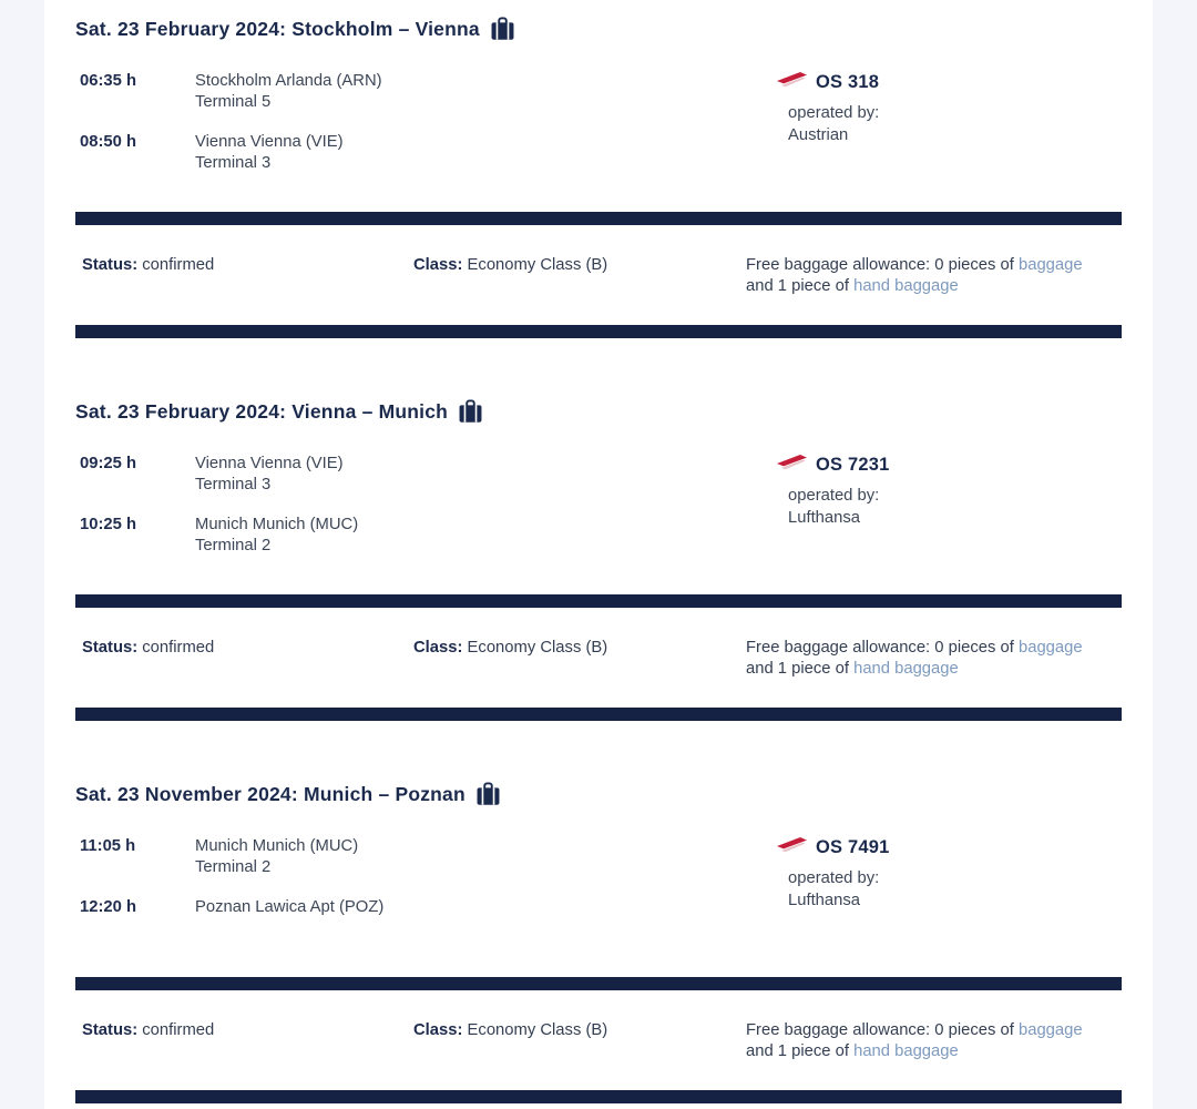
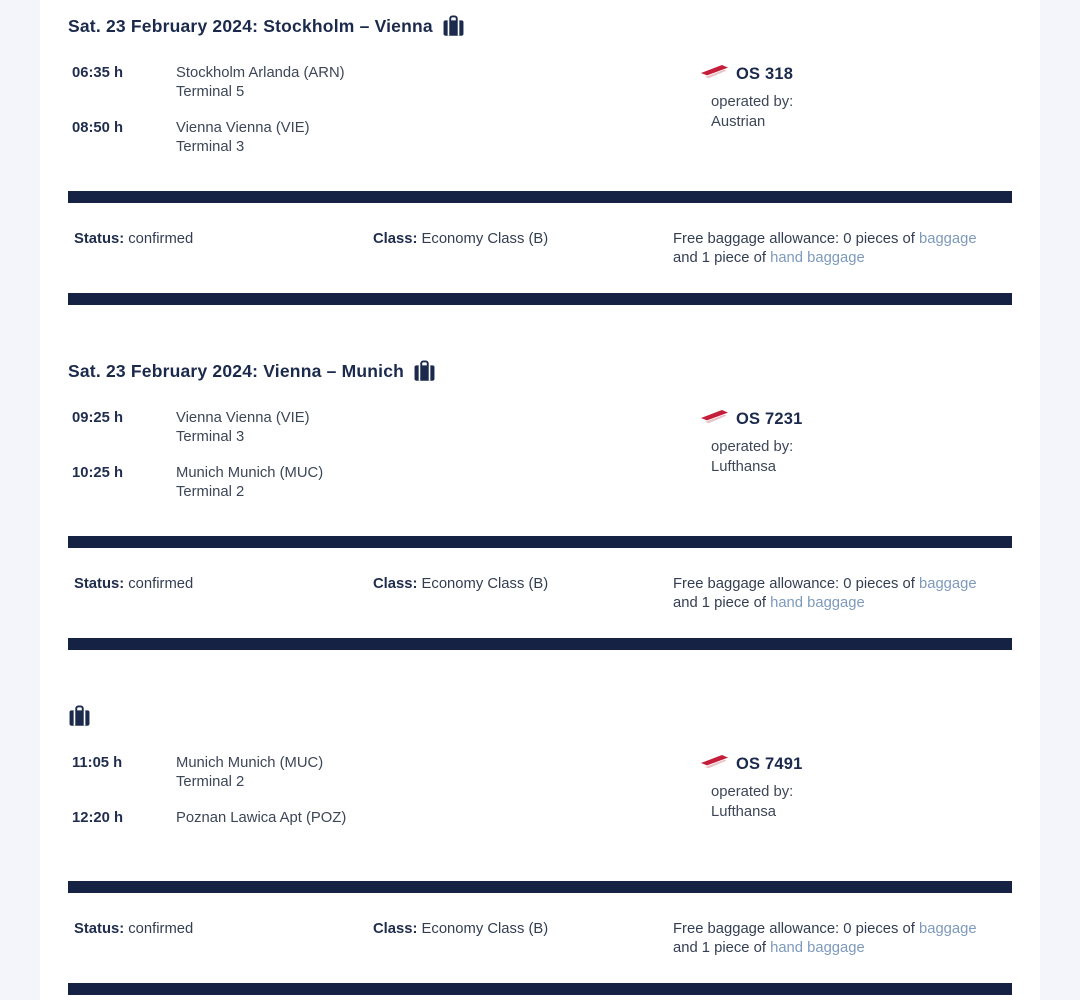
  Sat. 23 February 2024: Stockholm – Vienna
  06:35 h
  Stockholm Arlanda (ARN)
  Terminal 5
  08:50 h
  Vienna Vienna (VIE)
  Terminal 3
  OS 318
  operated by:
  Austrian
  Status: confirmed
  Class: Economy Class (B)
  Free baggage allowance: 0 pieces of baggage and 1 piece of hand baggage
  Sat. 23 February 2024: Vienna – Munich
  09:25 h
  Vienna Vienna (VIE)
  Terminal 3
  10:25 h
  Munich Munich (MUC)
  Terminal 2
  OS 7231
  operated by:
  Lufthansa
  Status: confirmed
  Class: Economy Class (B)
  Free baggage allowance: 0 pieces of baggage and 1 piece of hand baggage
- Sat. 23 November 2024: Munich – Poznan
  11:05 h
  Munich Munich (MUC)
  Terminal 2
  12:20 h
  Poznan Lawica Apt (POZ)
  OS 7491
  operated by:
  Lufthansa
  Status: confirmed
  Class: Economy Class (B)
  Free baggage allowance: 0 pieces of baggage and 1 piece of hand baggage
